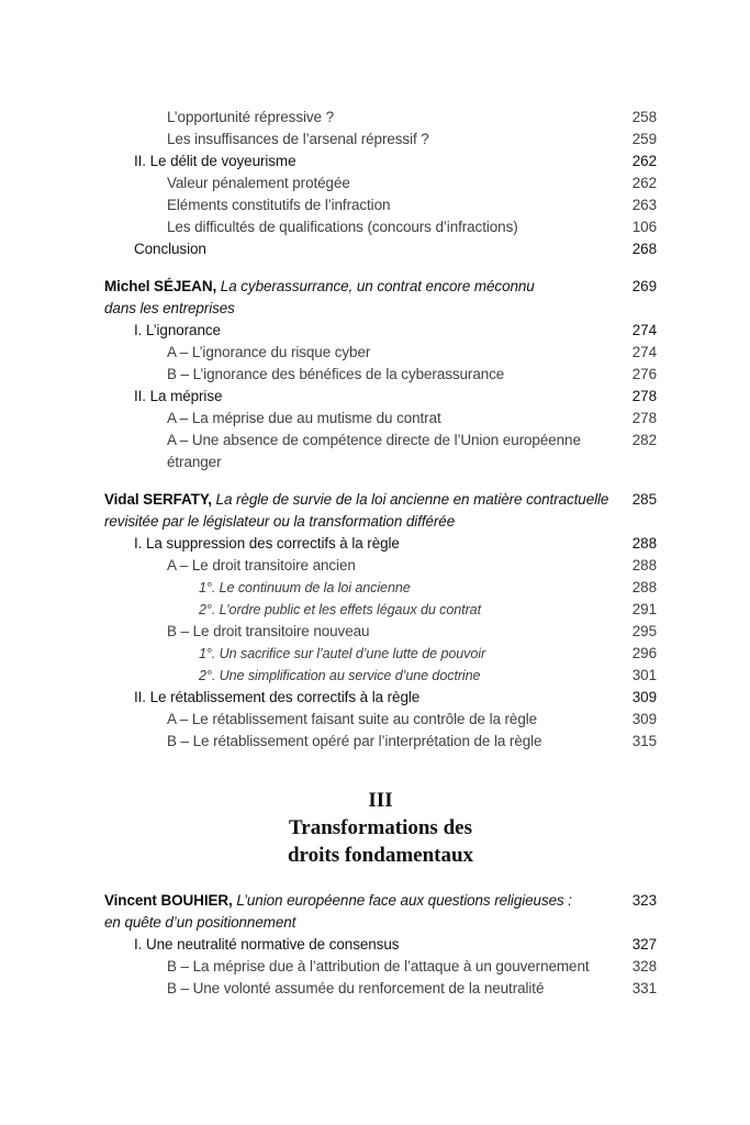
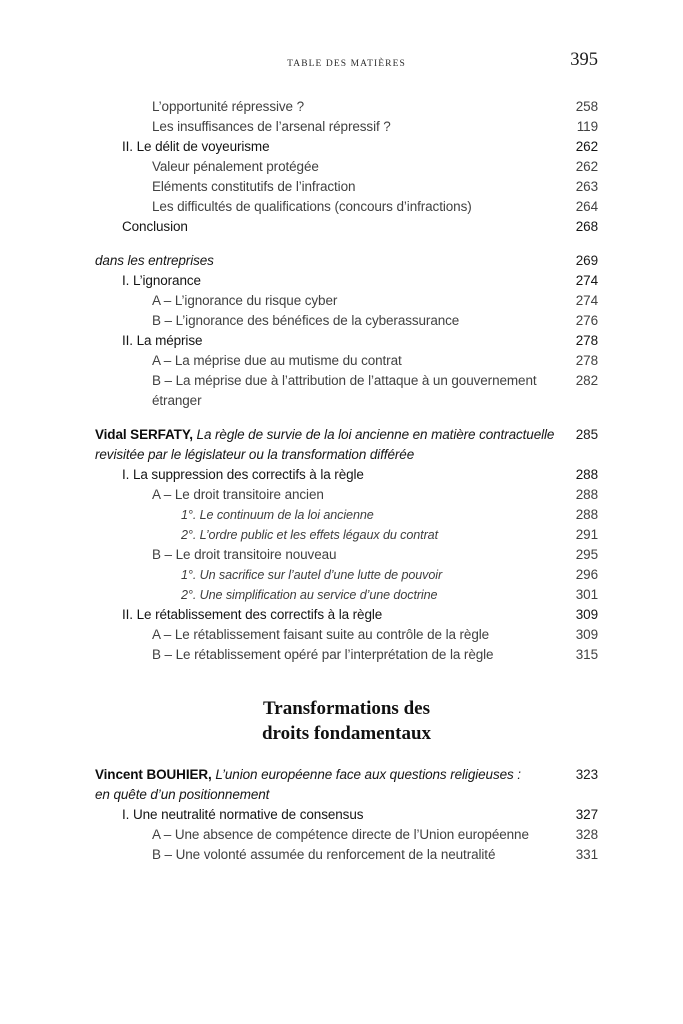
+ TABLE DES MATIÈRES
+ 395
  L’opportunité répressive ?
  258
  Les insuffisances de l’arsenal répressif ?
- 259
+ 119
  II. Le délit de voyeurisme
  262
  Valeur pénalement protégée
  262
  Eléments constitutifs de l’infraction
  263
  Les difficultés de qualifications (concours d’infractions)
- 106
+ 264
  Conclusion
  268
- Michel SÉJEAN, La cyberassurrance, un contrat encore méconnu
  dans les entreprises
  269
  I. L’ignorance
  274
  A – L’ignorance du risque cyber
  274
  B – L’ignorance des bénéfices de la cyberassurance
  276
  II. La méprise
  278
  A – La méprise due au mutisme du contrat
  278
- A – Une absence de compétence directe de l’Union européenne
+ B – La méprise due à l’attribution de l’attaque à un gouvernement
  étranger
  282
  Vidal SERFATY, La règle de survie de la loi ancienne en matière contractuelle
  revisitée par le législateur ou la transformation différée
  285
  I. La suppression des correctifs à la règle
  288
  A – Le droit transitoire ancien
  288
  1°. Le continuum de la loi ancienne
  288
  2°. L’ordre public et les effets légaux du contrat
  291
  B – Le droit transitoire nouveau
  295
  1°. Un sacrifice sur l’autel d’une lutte de pouvoir
  296
  2°. Une simplification au service d’une doctrine
  301
  II. Le rétablissement des correctifs à la règle
  309
  A – Le rétablissement faisant suite au contrôle de la règle
  309
  B – Le rétablissement opéré par l’interprétation de la règle
  315
- III
  Transformations des
  droits fondamentaux
  Vincent BOUHIER, L’union européenne face aux questions religieuses :
  en quête d’un positionnement
  323
  I. Une neutralité normative de consensus
  327
- B – La méprise due à l’attribution de l’attaque à un gouvernement
+ A – Une absence de compétence directe de l’Union européenne
  328
  B – Une volonté assumée du renforcement de la neutralité
  331
